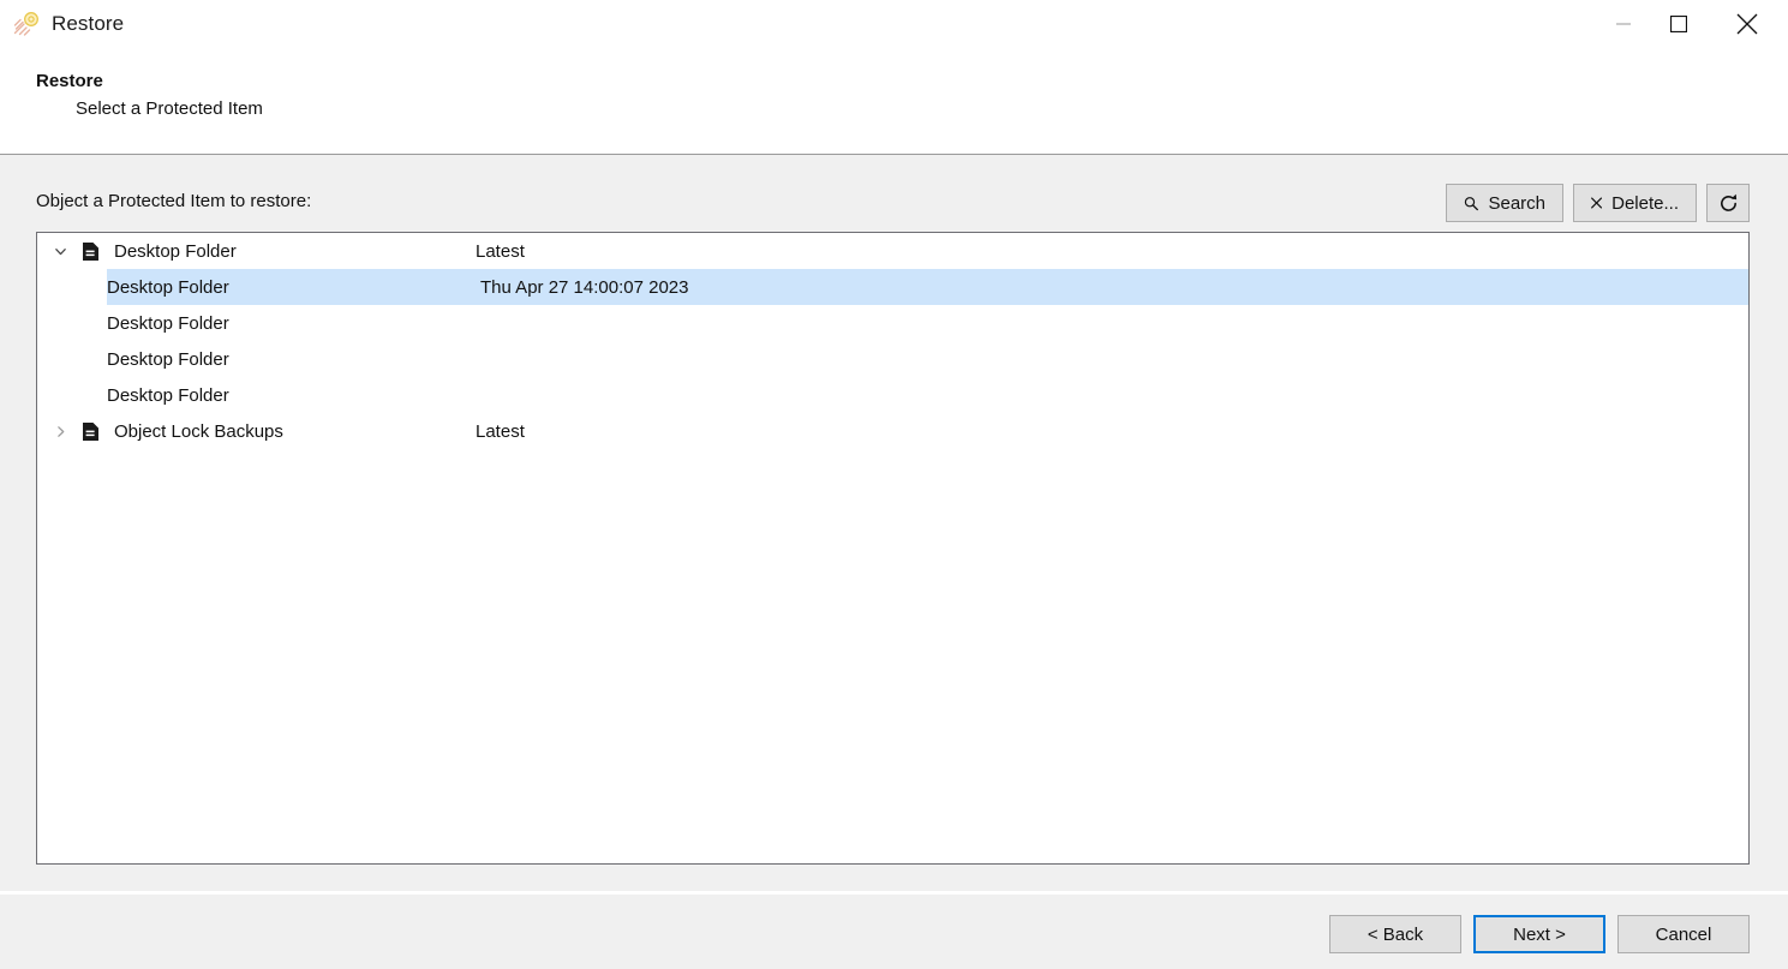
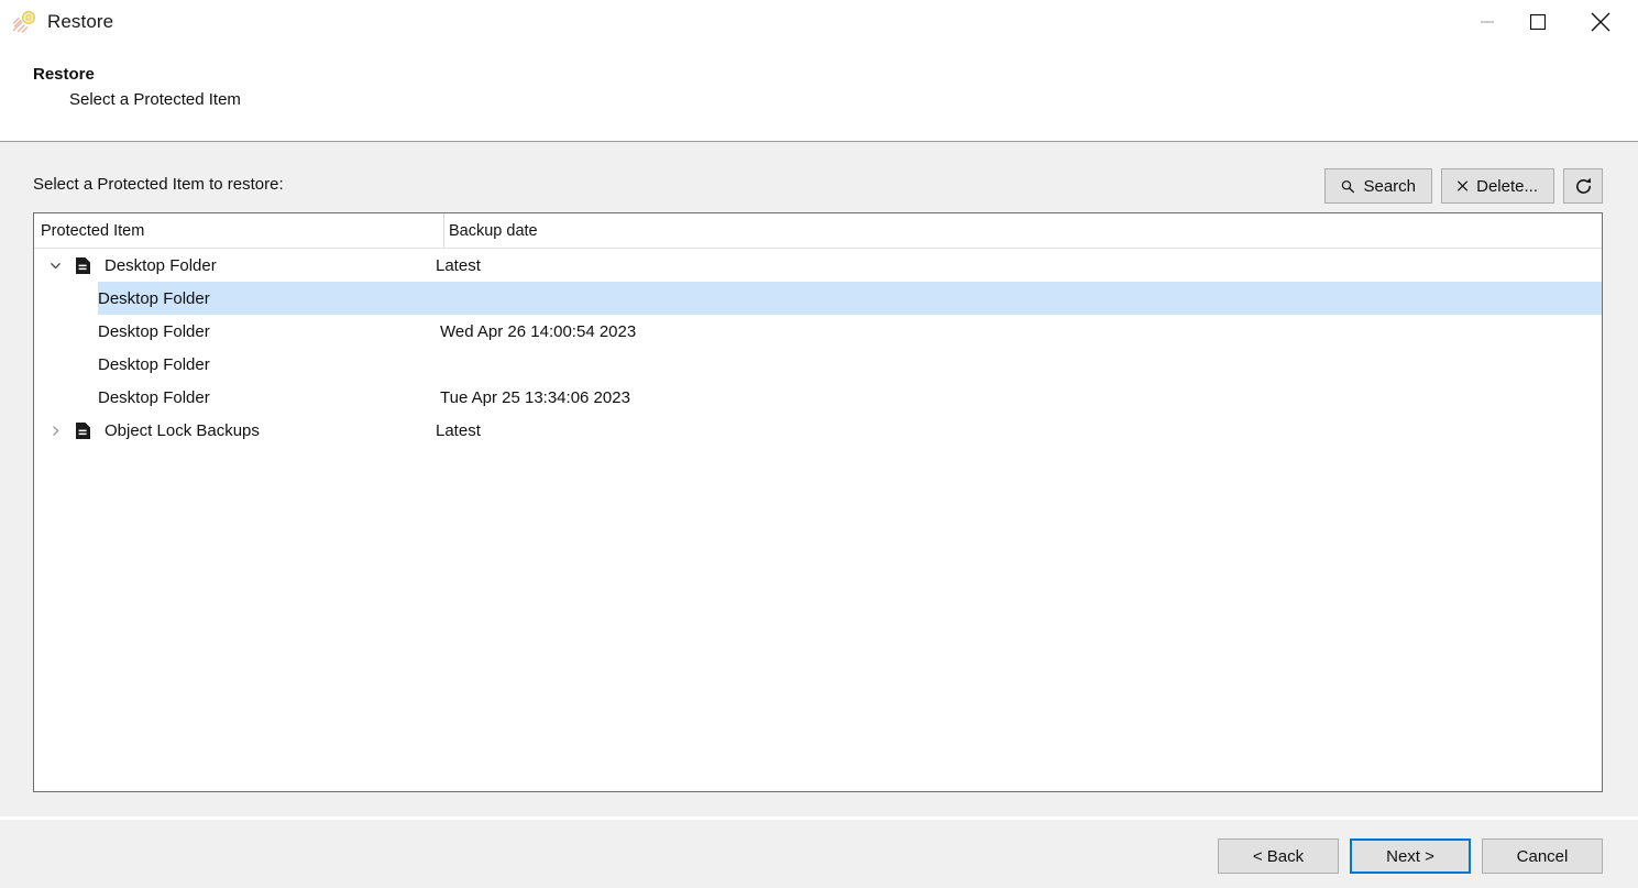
  Restore
  Restore
  Select a Protected Item
- Object a Protected Item to restore:
+ Select a Protected Item to restore:
  Search
  Delete...
+ Protected Item
+ Backup date
  Desktop Folder
  Latest
  Desktop Folder
- Thu Apr 27 14:00:07 2023
  Desktop Folder
+ Wed Apr 26 14:00:54 2023
  Desktop Folder
  Desktop Folder
+ Tue Apr 25 13:34:06 2023
  Object Lock Backups
  Latest
  < Back
  Next >
  Cancel
